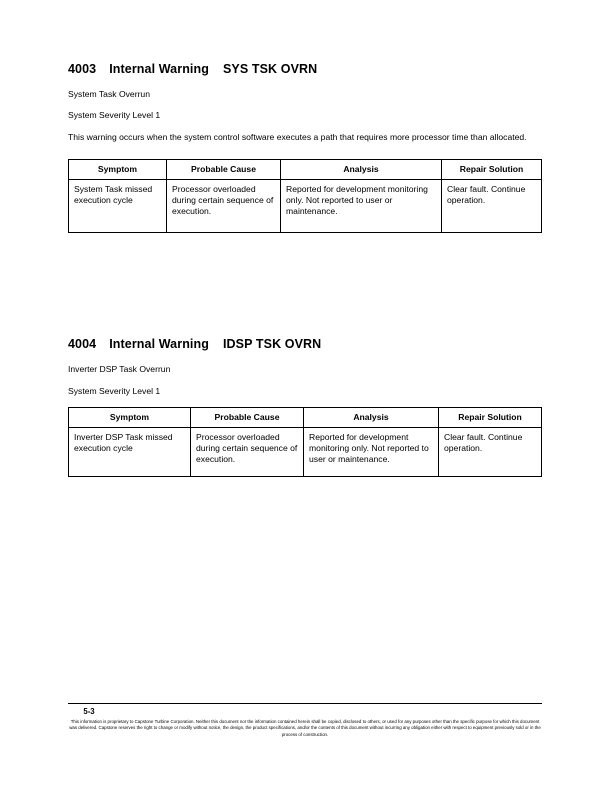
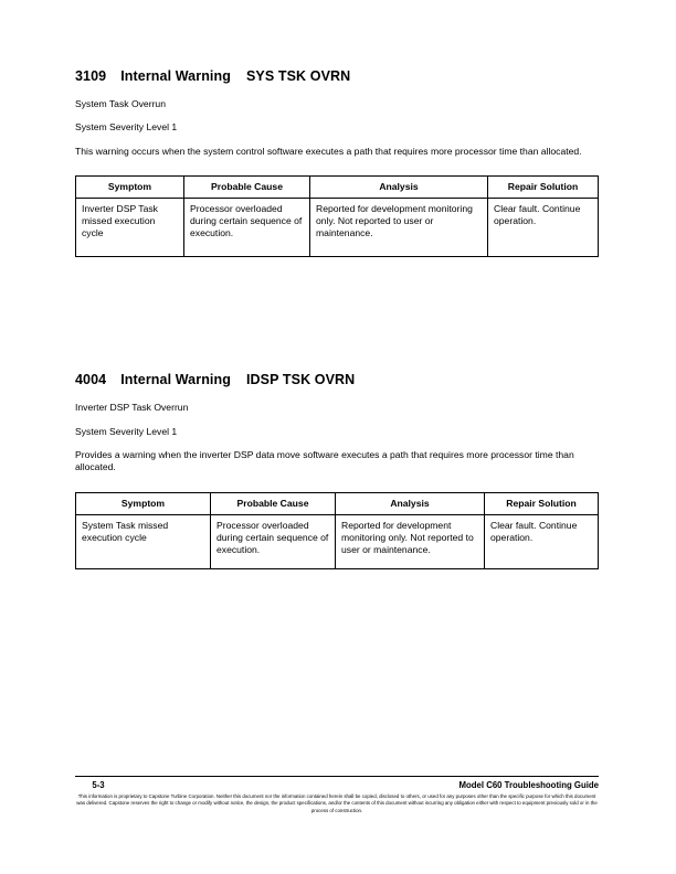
- 4003 Internal Warning SYS TSK OVRN
+ 3109 Internal Warning SYS TSK OVRN
  System Task Overrun
  System Severity Level 1
  This warning occurs when the system control software executes a path that requires more processor time than allocated.
  Symptom	Probable Cause	Analysis	Repair Solution
- System Task missed execution cycle	Processor overloaded during certain sequence of execution.	Reported for development monitoring only. Not reported to user or maintenance.	Clear fault. Continue operation.
+ Inverter DSP Task missed execution cycle	Processor overloaded during certain sequence of execution.	Reported for development monitoring only. Not reported to user or maintenance.	Clear fault. Continue operation.
  4004 Internal Warning IDSP TSK OVRN
  Inverter DSP Task Overrun
  System Severity Level 1
+ Provides a warning when the inverter DSP data move software executes a path that requires more processor time than allocated.
  Symptom	Probable Cause	Analysis	Repair Solution
- Inverter DSP Task missed execution cycle	Processor overloaded during certain sequence of execution.	Reported for development monitoring only. Not reported to user or maintenance.	Clear fault. Continue operation.
+ System Task missed execution cycle	Processor overloaded during certain sequence of execution.	Reported for development monitoring only. Not reported to user or maintenance.	Clear fault. Continue operation.
  5-3
+ Model C60 Troubleshooting Guide
